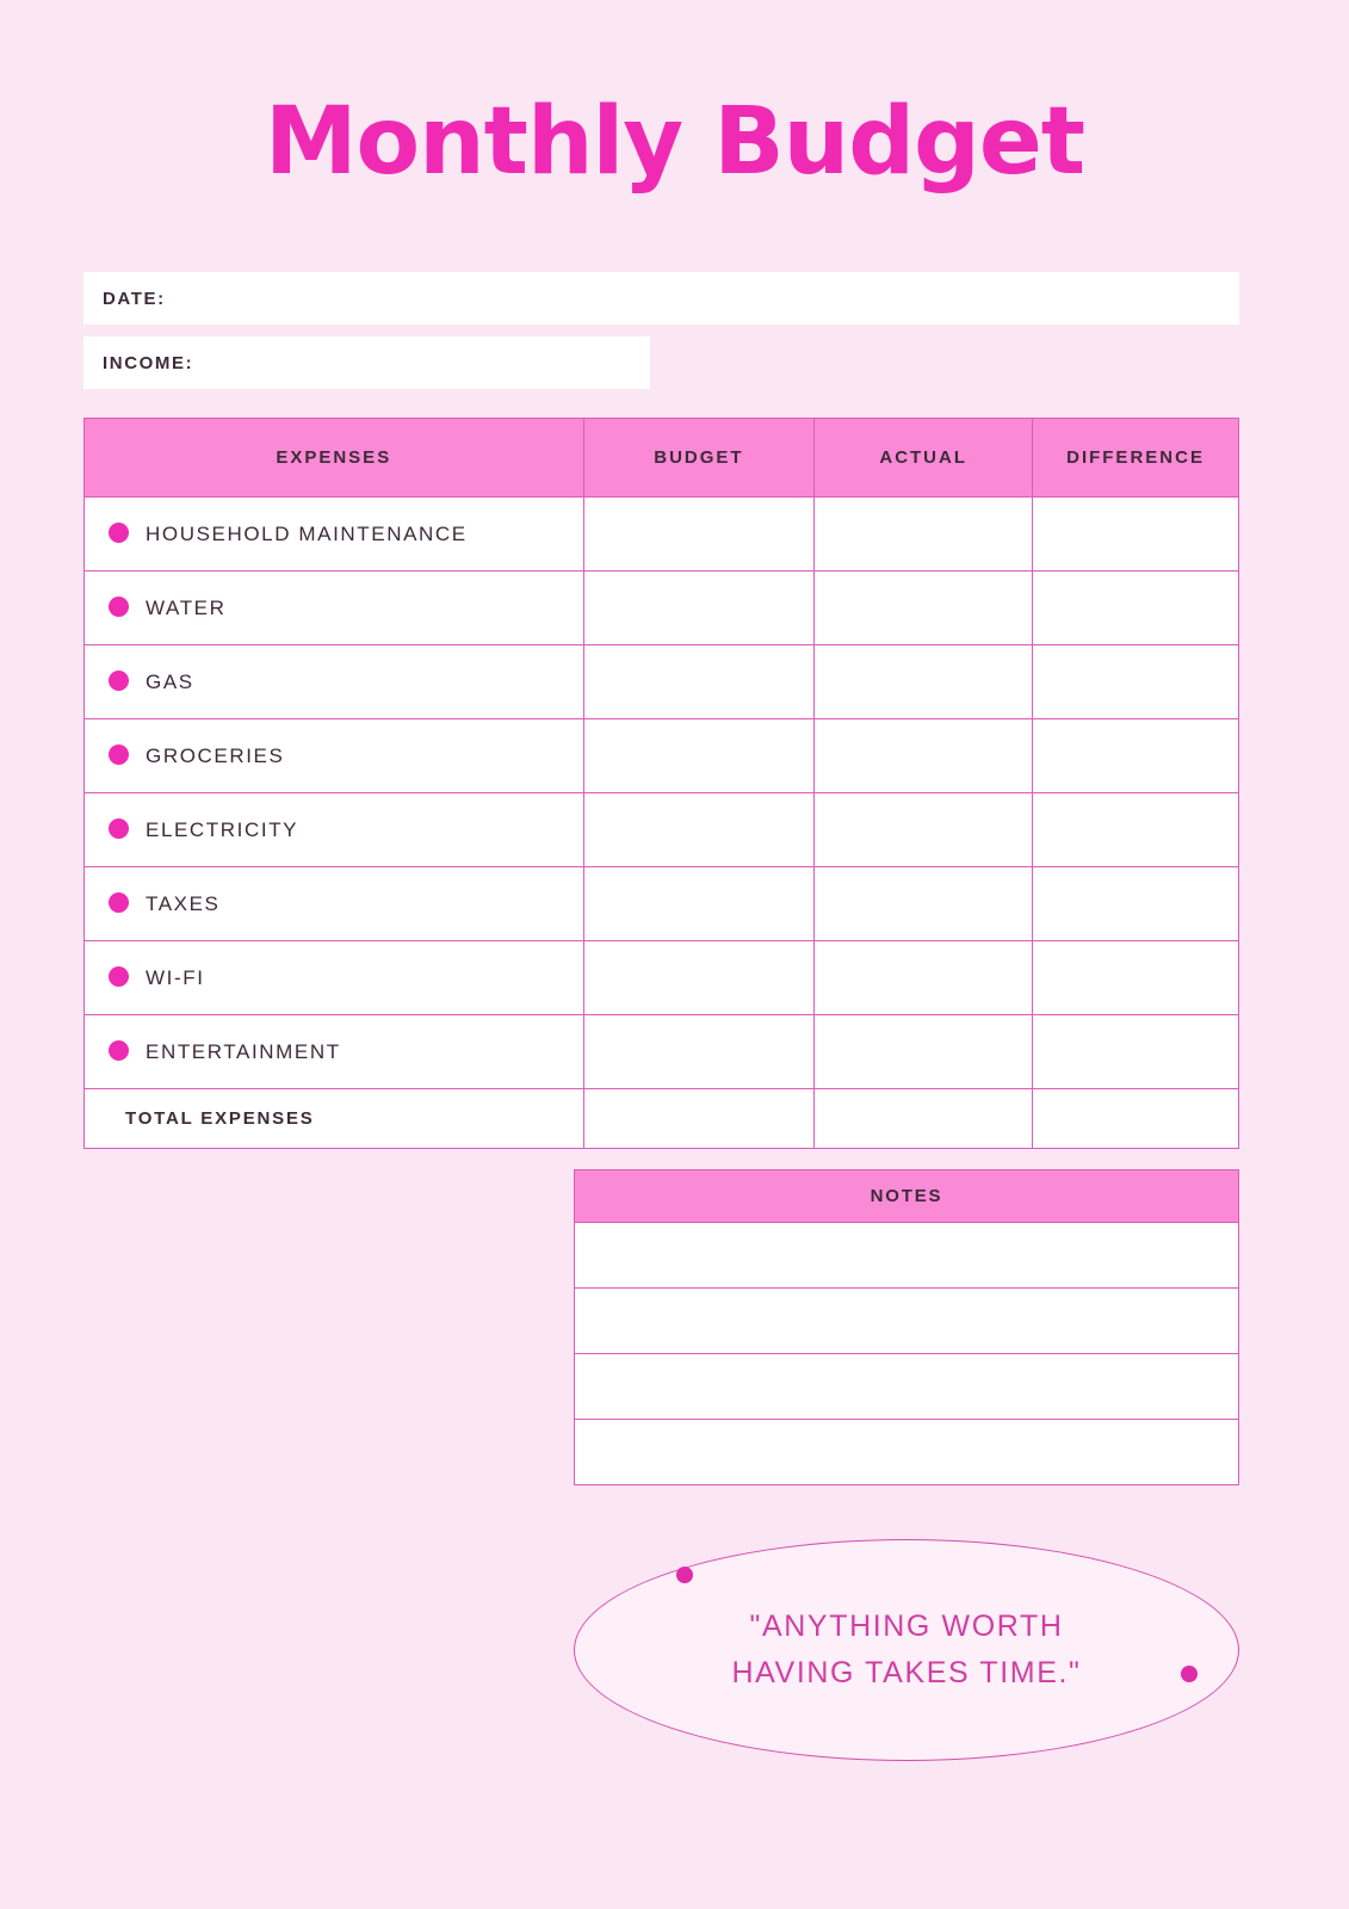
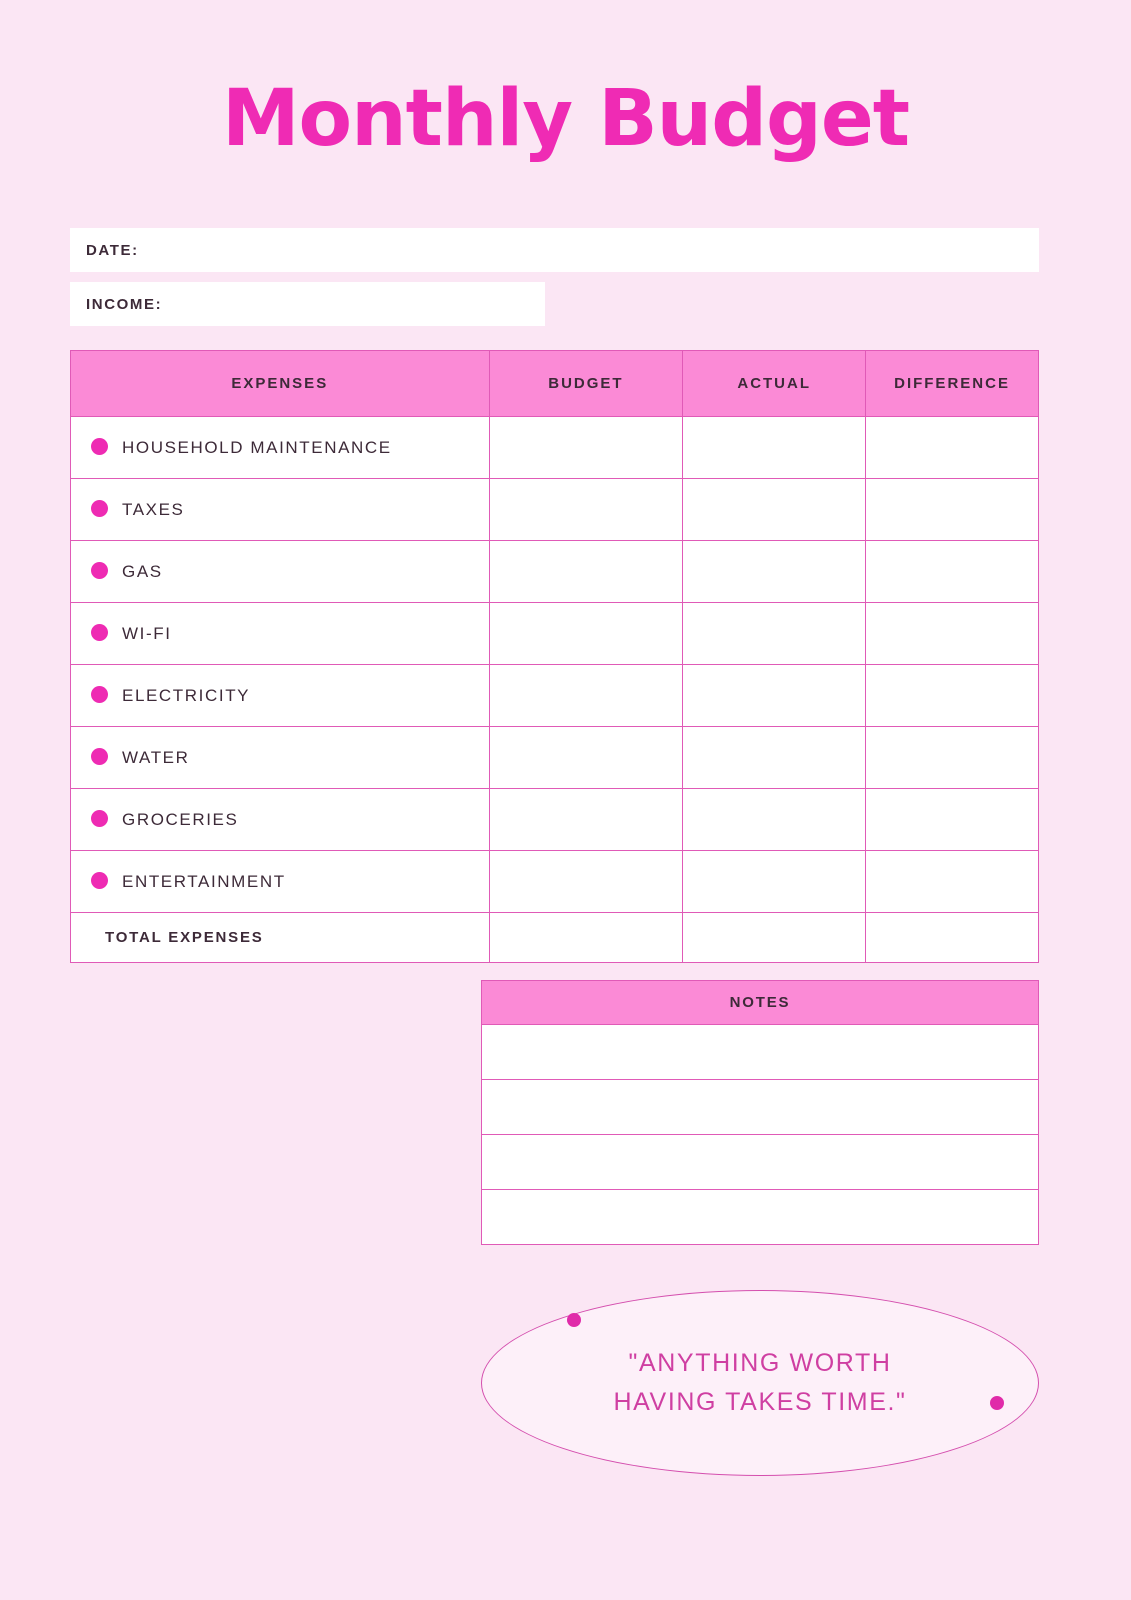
  Monthly Budget
  DATE:
  INCOME:
  EXPENSES	BUDGET	ACTUAL	DIFFERENCE
  HOUSEHOLD MAINTENANCE
- WATER
+ TAXES
  GAS
- GROCERIES
+ WI-FI
  ELECTRICITY
- TAXES
+ WATER
- WI-FI
+ GROCERIES
  ENTERTAINMENT
  TOTAL EXPENSES
  NOTES
  "ANYTHING WORTH
  HAVING TAKES TIME."
